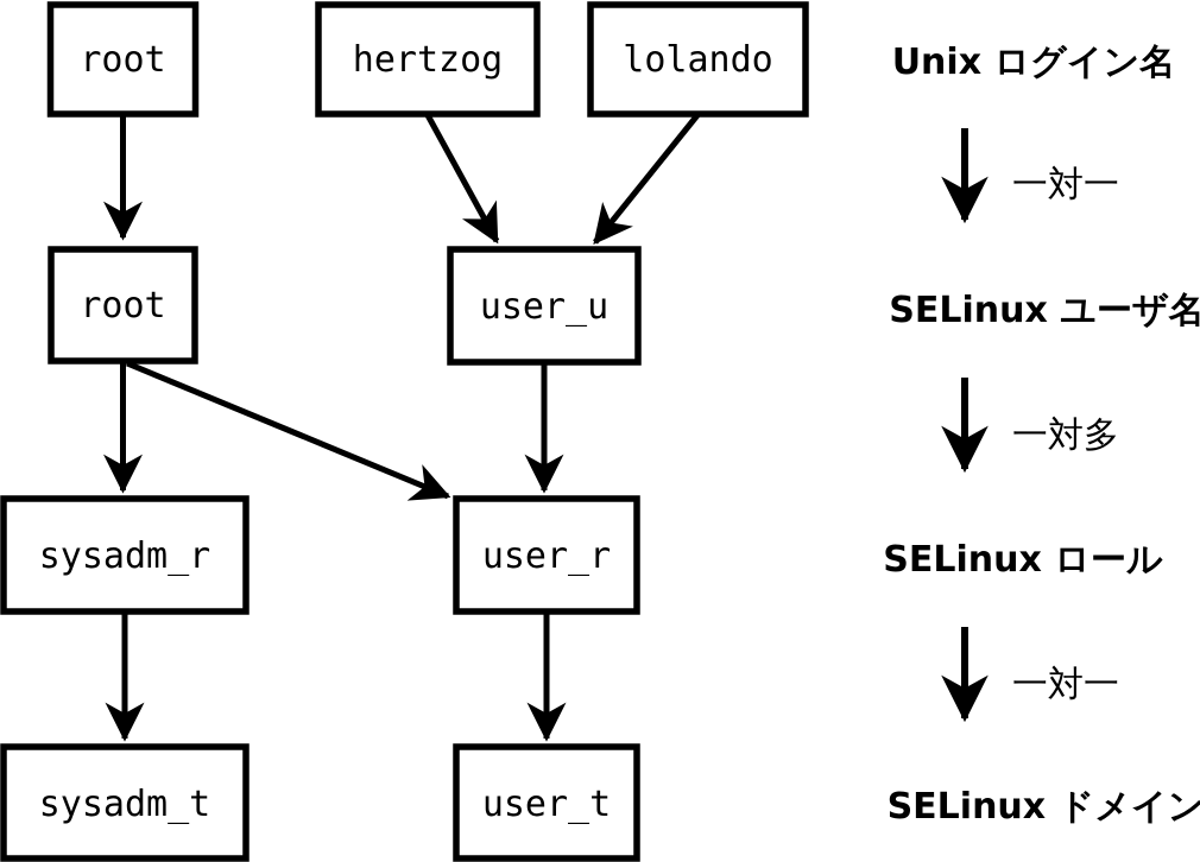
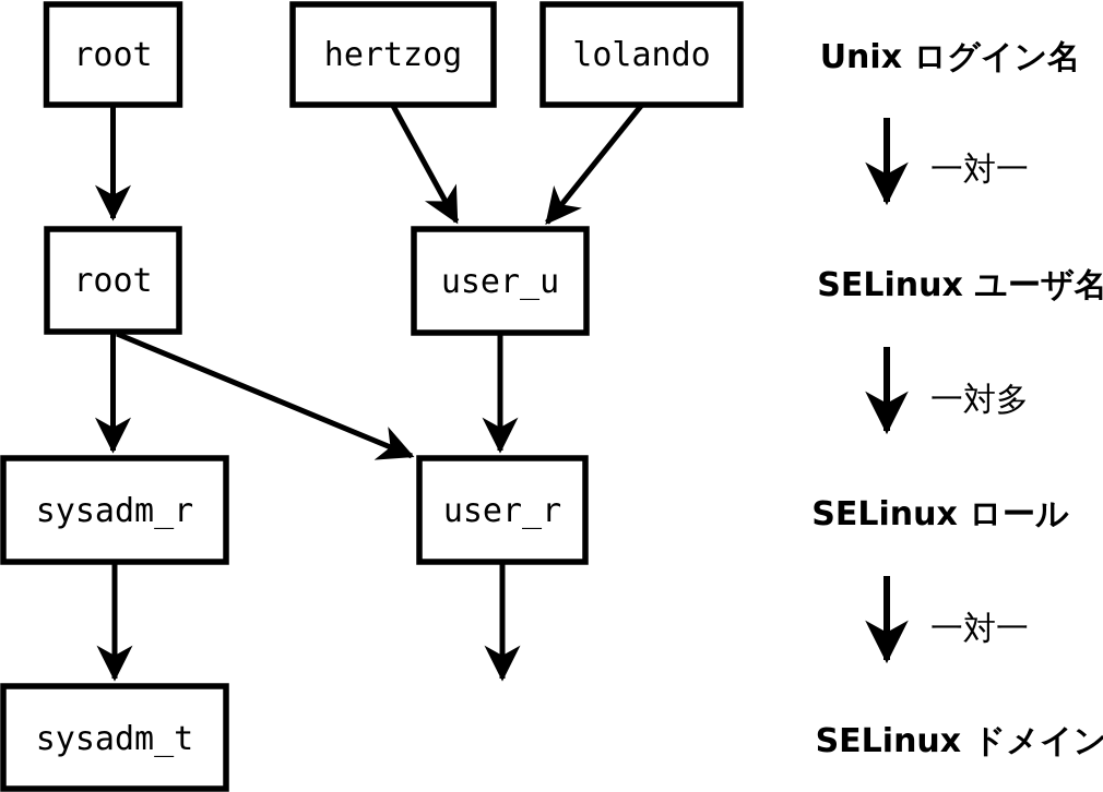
  root
  hertzog
  lolando
  root
  user_u
  sysadm_r
  user_r
  sysadm_t
- user_t
  Unix ログイン名
  一対一
  SELinux ユーザ名
  一対多
  SELinux ロール
  一対一
  SELinux ドメイン
